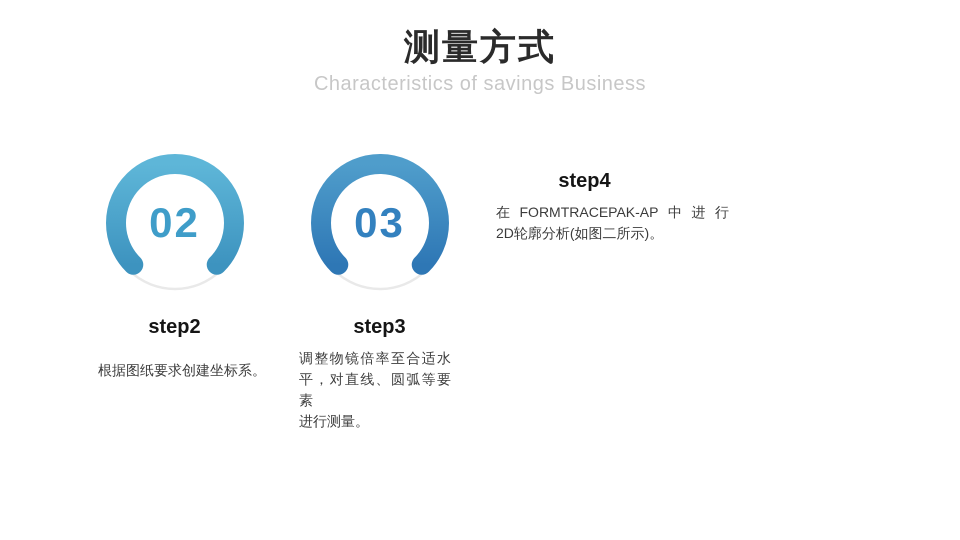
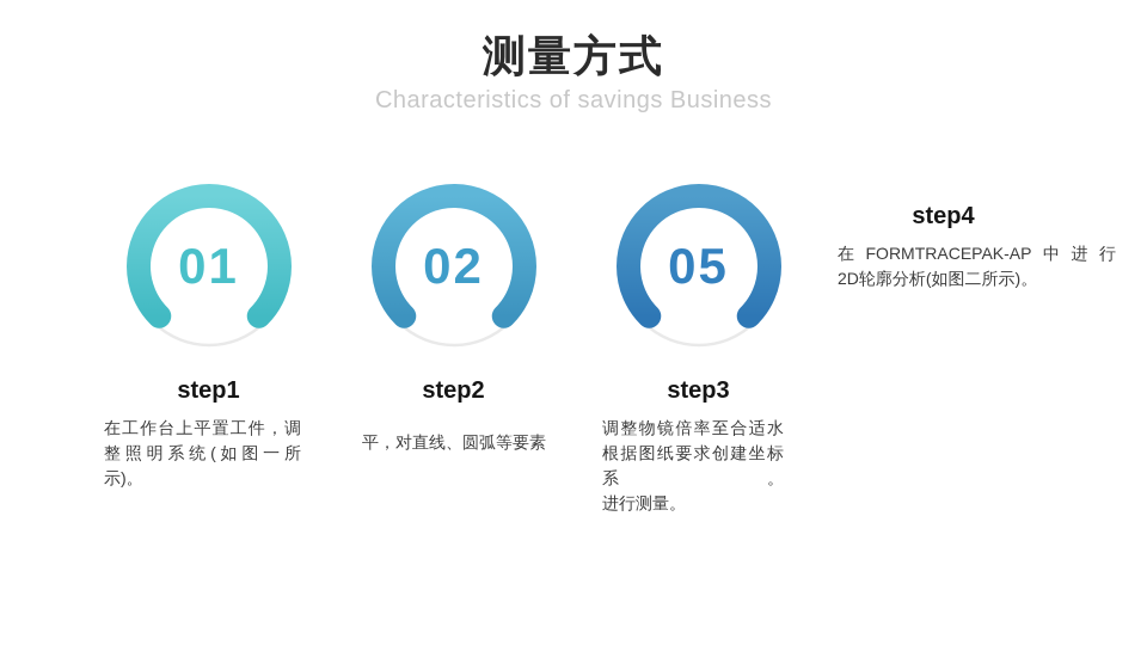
  测量方式
  Characteristics of savings Business
+ 01
+ step1
+ 在工作台上平置工件，调
+ 整照明系统(如图一所
+ 示)。
  02
  step2
- 根据图纸要求创建坐标系。
+ 平，对直线、圆弧等要素
- 03
+ 05
  step3
  调整物镜倍率至合适水
- 平，对直线、圆弧等要素
+ 根据图纸要求创建坐标系。
  进行测量。
  step4
  在FORMTRACEPAK-AP中进行
  2D轮廓分析(如图二所示)。
